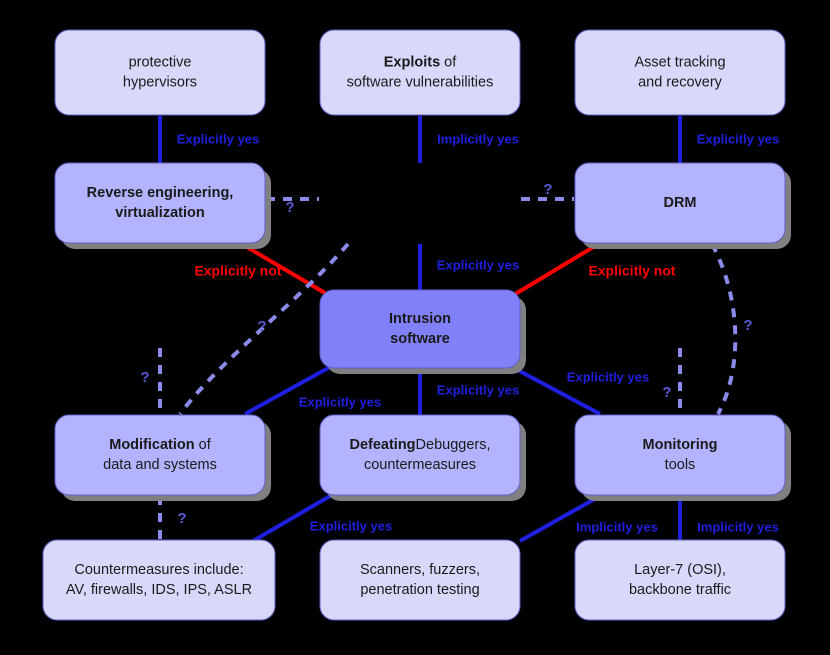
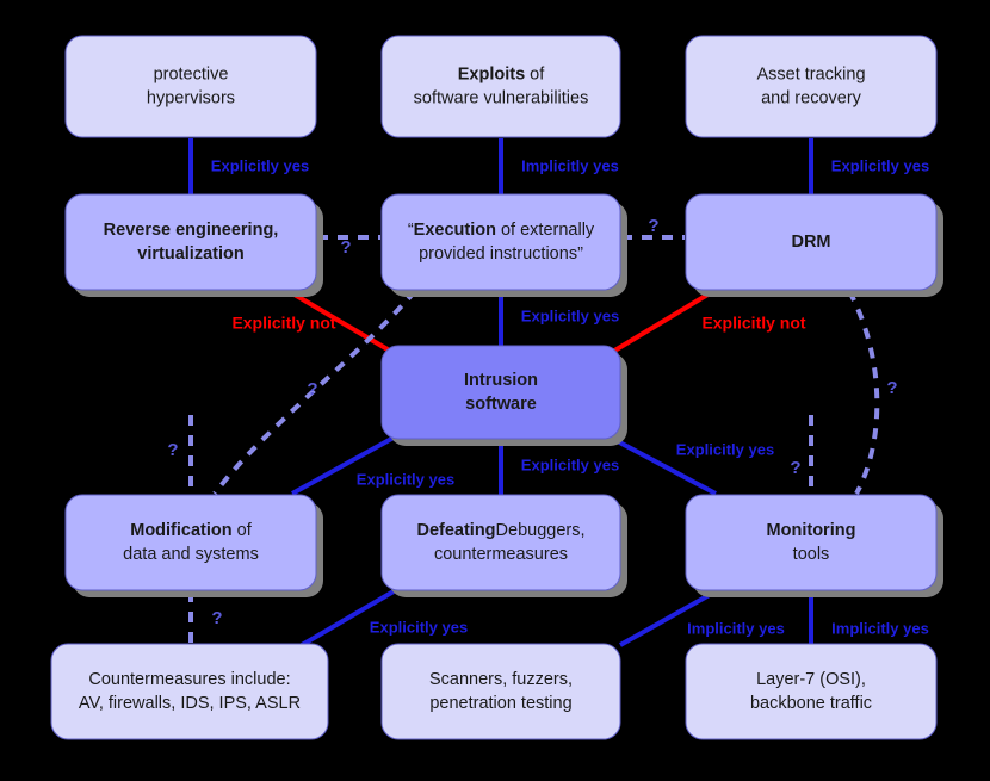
  protective
  hypervisors
  Exploits of
  software vulnerabilities
  Asset tracking
  and recovery
  Reverse engineering,
  virtualization
+ “Execution of externally
+ provided instructions”
  DRM
  Intrusion
  software
  Modification of
  data and systems
  DefeatingDebuggers,
  countermeasures
  Monitoring
  tools
  Countermeasures include:
  AV, firewalls, IDS, IPS, ASLR
  Scanners, fuzzers,
  penetration testing
  Layer-7 (OSI),
  backbone traffic
  Explicitly yes
  Implicitly yes
  Explicitly yes
  ?
  ?
  Explicitly not
  Explicitly yes
  Explicitly not
  ?
  ?
  Explicitly yes
  Explicitly yes
  Explicitly yes
  ?
  ?
  ?
  Explicitly yes
  Implicitly yes
  Implicitly yes
